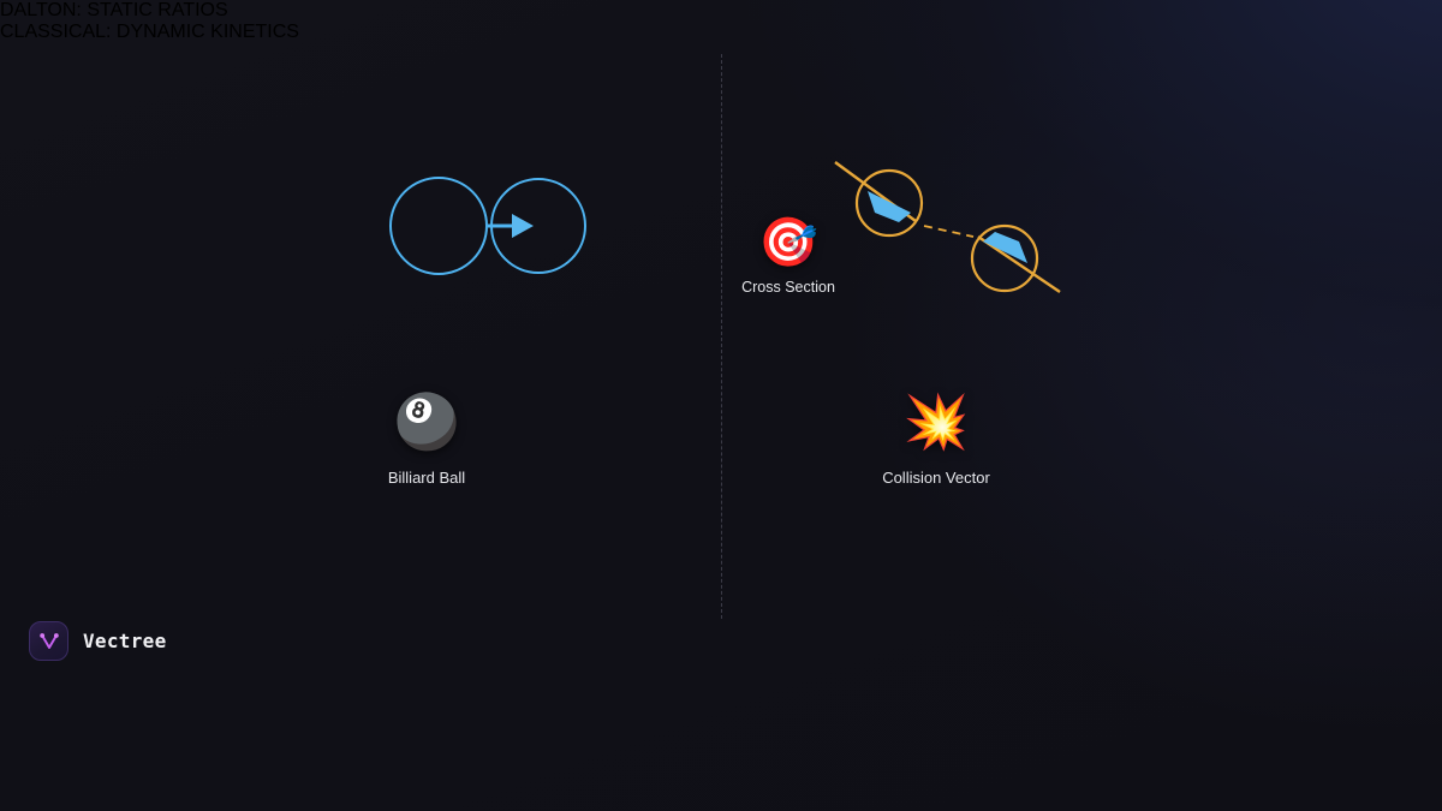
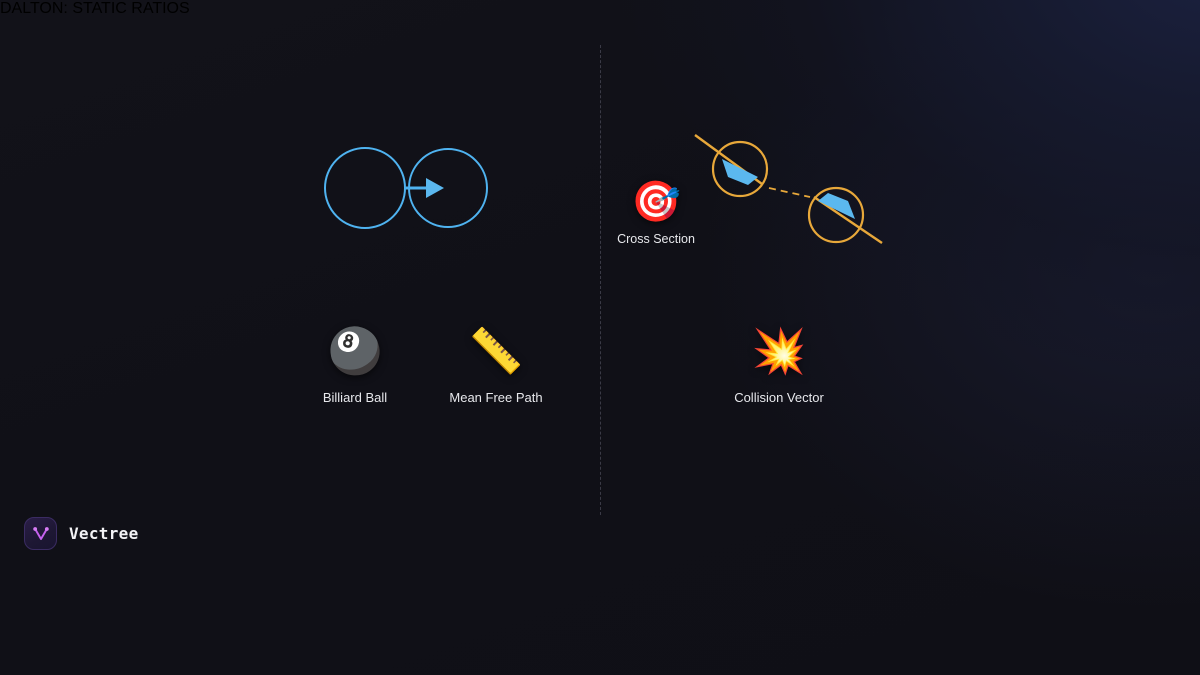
  DALTON: STATIC RATIOS
- CLASSICAL: DYNAMIC KINETICS
  🎯
  Cross Section
  🎱
  Billiard Ball
+ 📏
+ Mean Free Path
  💥
  Collision Vector
  Vectree
